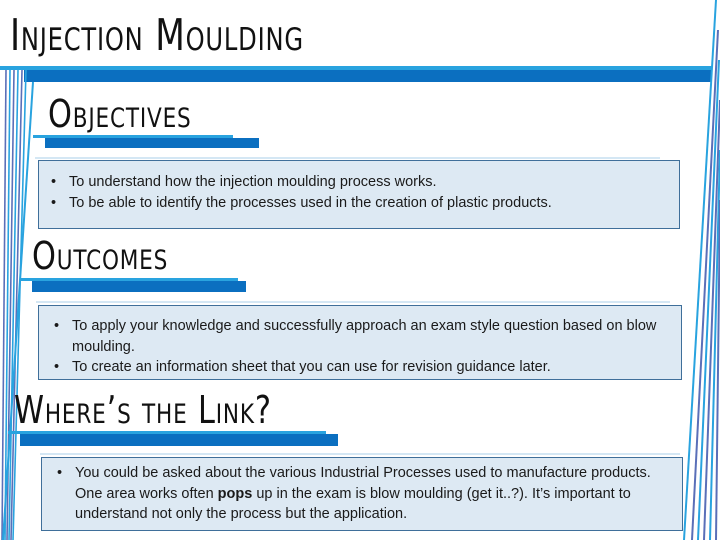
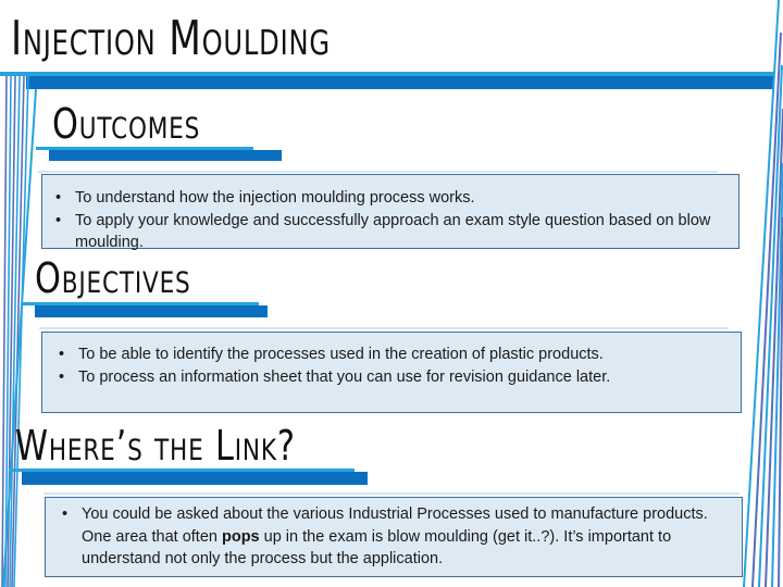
  Injection Moulding
- Objectives
+ Outcomes
  To understand how the injection moulding process works.
- To be able to identify the processes used in the creation of plastic products.
+ To apply your knowledge and successfully approach an exam style question based on blow moulding.
- Outcomes
+ Objectives
- To apply your knowledge and successfully approach an exam style question based on blow moulding.
+ To be able to identify the processes used in the creation of plastic products.
- To create an information sheet that you can use for revision guidance later.
+ To process an information sheet that you can use for revision guidance later.
  Where’s the Link?
- You could be asked about the various Industrial Processes used to manufacture products. One area works often pops up in the exam is blow moulding (get it..?). It’s important to understand not only the process but the application.
+ You could be asked about the various Industrial Processes used to manufacture products. One area that often pops up in the exam is blow moulding (get it..?). It’s important to understand not only the process but the application.
